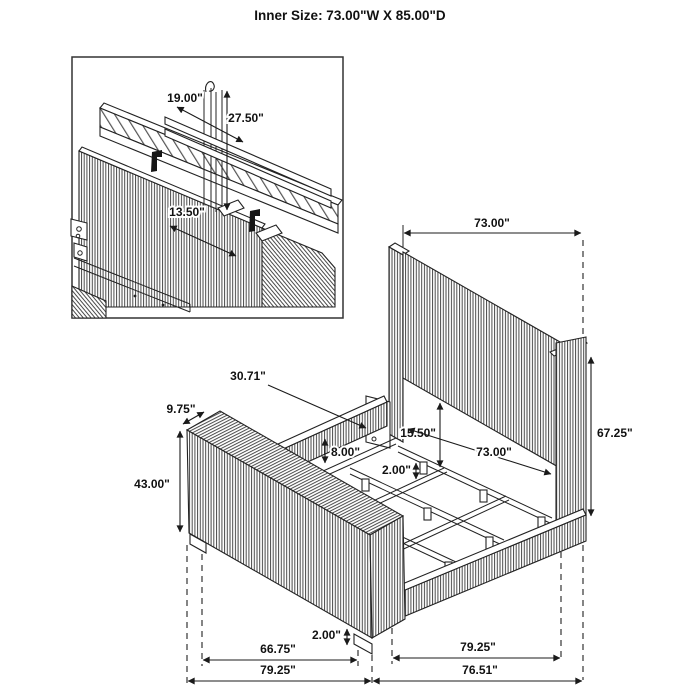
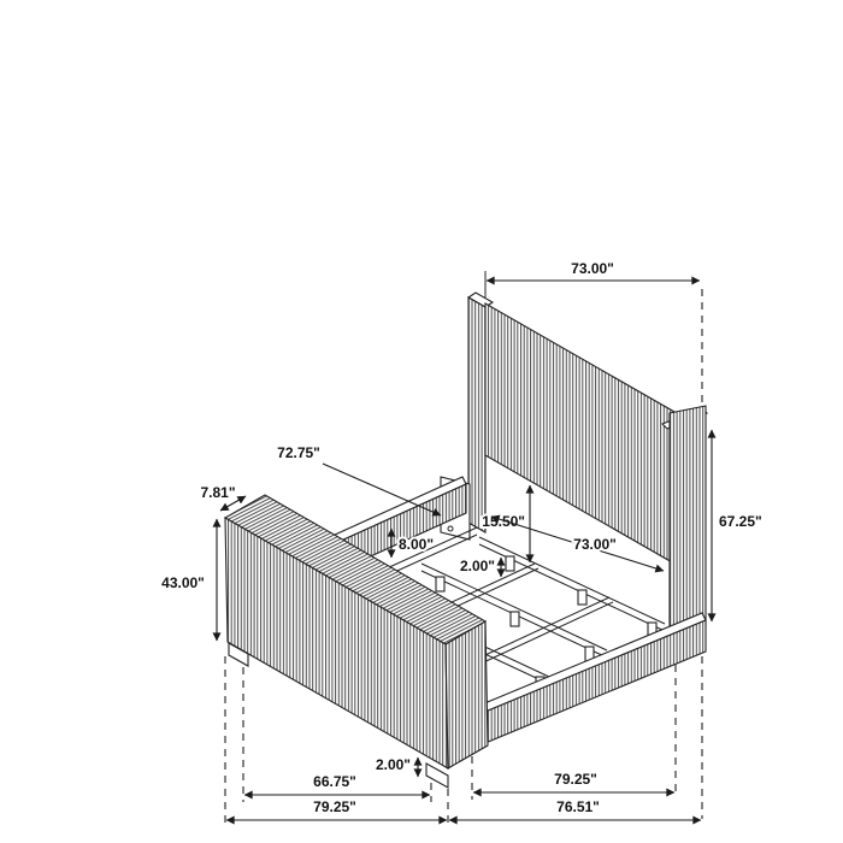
- Inner Size: 73.00"W X 85.00"D
- 19.00"
- 27.50"
- 13.50"
  73.00"
- 30.71"
+ 72.75"
- 9.75"
+ 7.81"
  43.00"
  8.00"
  15.0"
  2.00"
  73.00"
  67.25"
  2.00"
  66.75"
  79.25"
  79.25"
  76.51"
